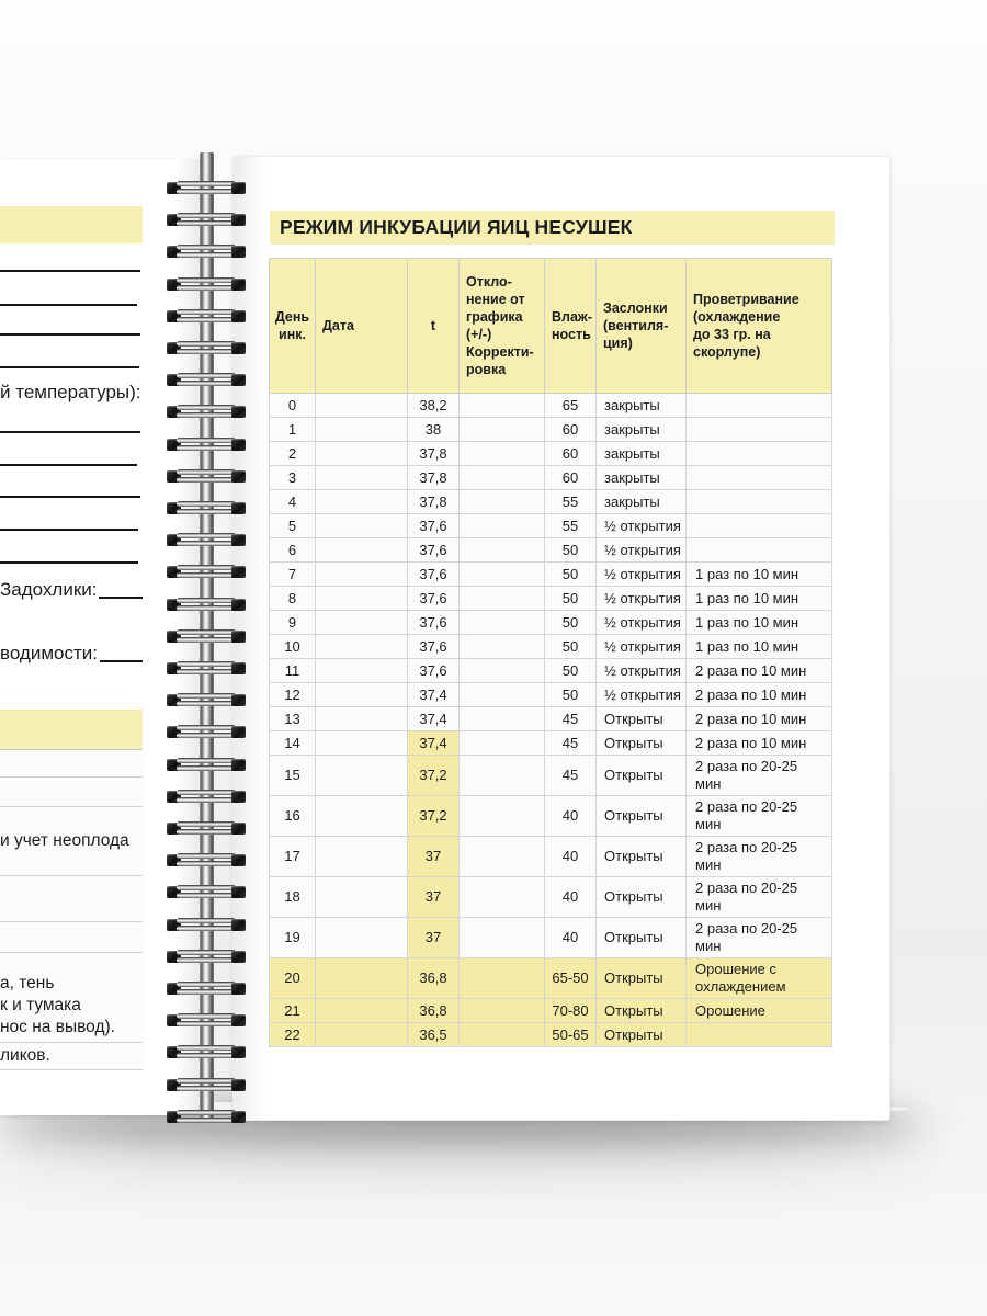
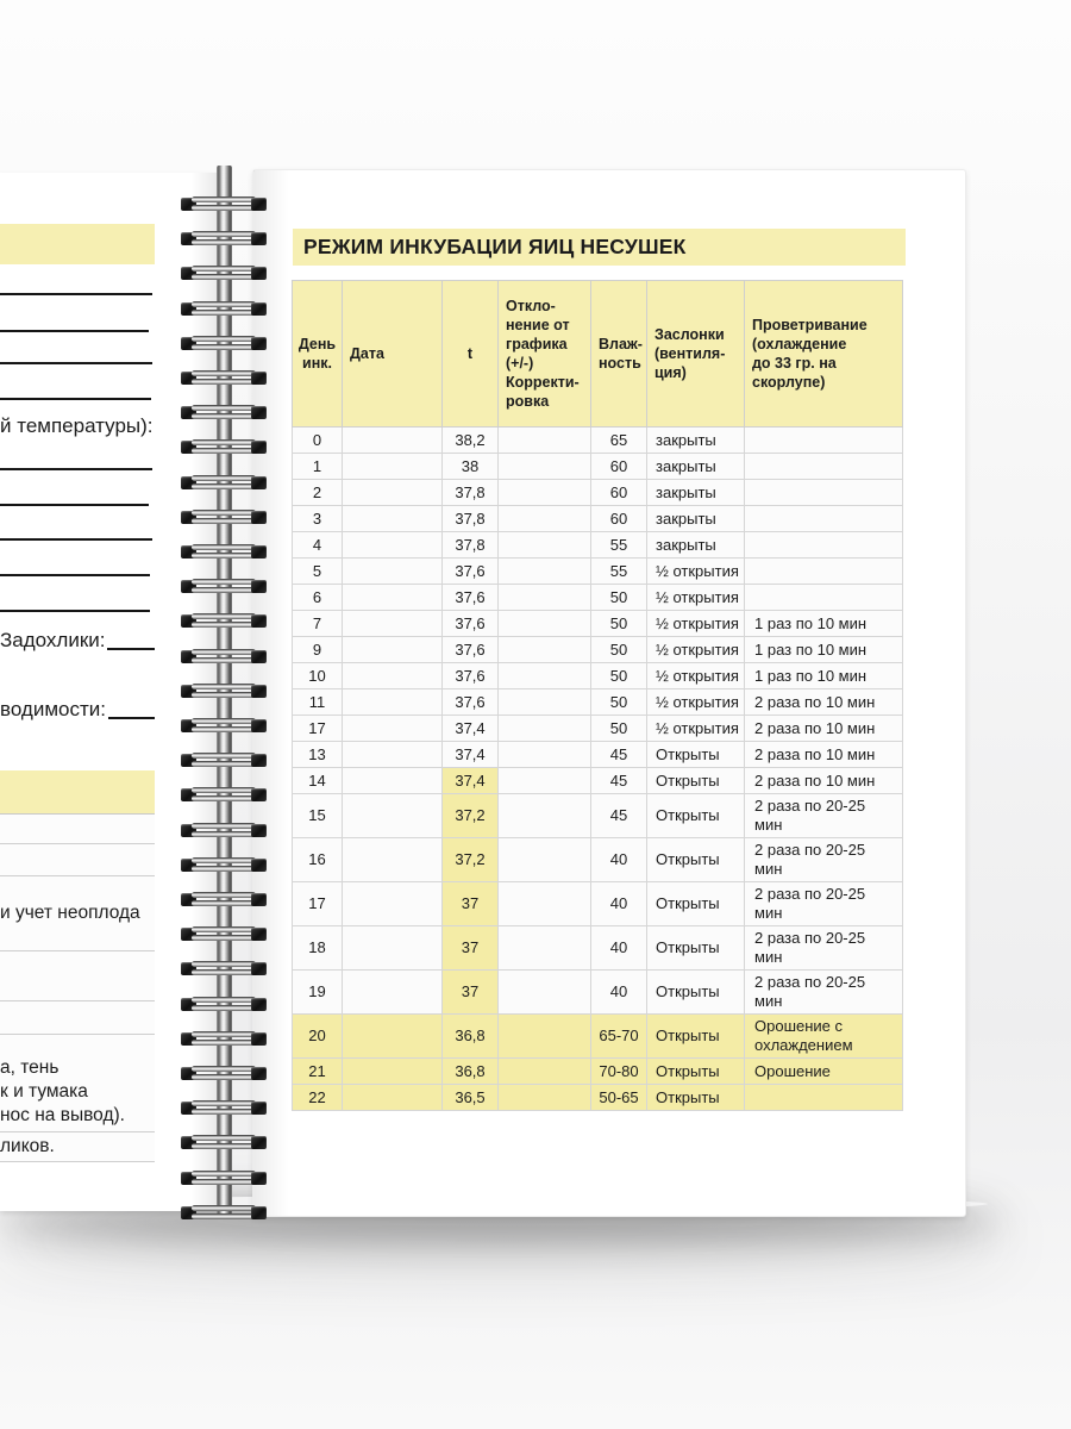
  й температуры):
  Задохлики:
  водимости:
  и учет неоплода
  а, тень
  к и тумака
  нос на вывод).
  ликов.
  РЕЖИМ ИНКУБАЦИИ ЯИЦ НЕСУШЕК
  День инк.	Дата	t	Откло- нение от графика (+/-) Корректи- ровка	Влаж- ность	Заслонки (вентиля- ция)	Проветривание (охлаждение до 33 гр. на скорлупе)
  0		38,2		65	закрыты
  1		38		60	закрыты
  2		37,8		60	закрыты
  3		37,8		60	закрыты
  4		37,8		55	закрыты
  5		37,6		55	½ открытия
  6		37,6		50	½ открытия
  7		37,6		50	½ открытия	1 раз по 10 мин
- 8		37,6		50	½ открытия	1 раз по 10 мин
  9		37,6		50	½ открытия	1 раз по 10 мин
  10		37,6		50	½ открытия	1 раз по 10 мин
  11		37,6		50	½ открытия	2 раза по 10 мин
- 12		37,4		50	½ открытия	2 раза по 10 мин
+ 17		37,4		50	½ открытия	2 раза по 10 мин
  13		37,4		45	Открыты	2 раза по 10 мин
  14		37,4		45	Открыты	2 раза по 10 мин
  15		37,2		45	Открыты	2 раза по 20-25 мин
  16		37,2		40	Открыты	2 раза по 20-25 мин
  17		37		40	Открыты	2 раза по 20-25 мин
  18		37		40	Открыты	2 раза по 20-25 мин
  19		37		40	Открыты	2 раза по 20-25 мин
- 20		36,8		65-50	Открыты	Орошение с охлаждением
+ 20		36,8		65-70	Открыты	Орошение с охлаждением
  21		36,8		70-80	Открыты	Орошение
  22		36,5		50-65	Открыты
